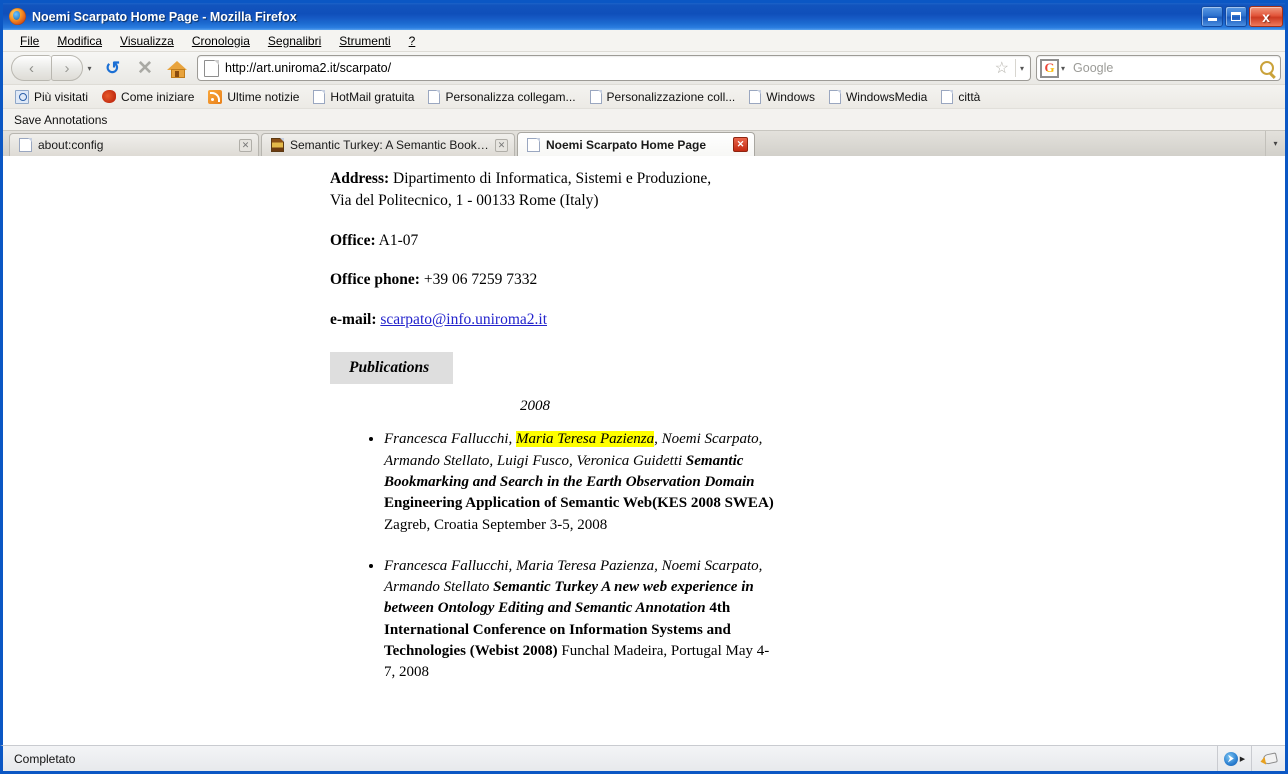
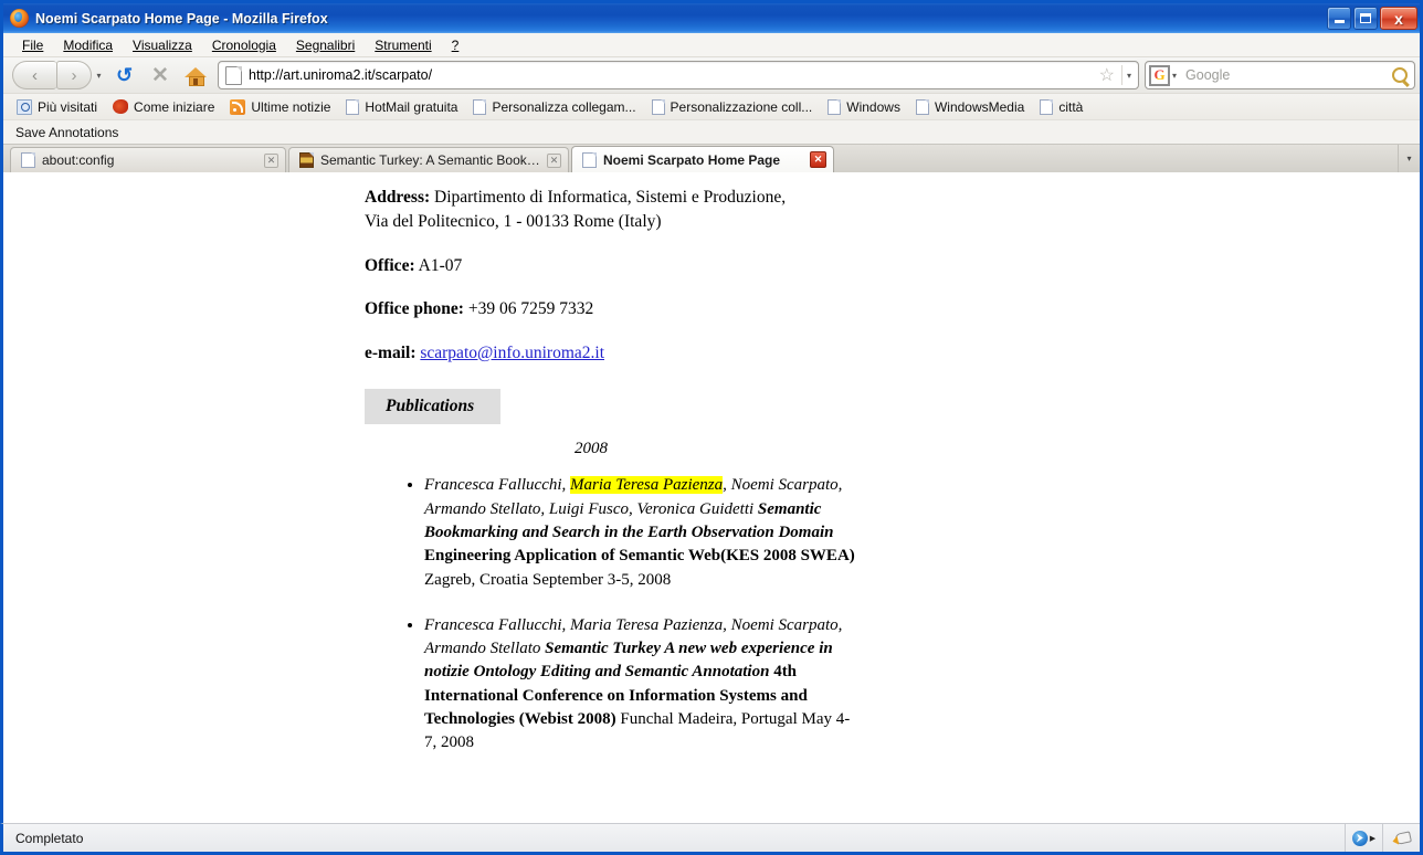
  Noemi Scarpato Home Page - Mozilla Firefox
  x
  File
  Modifica
  Visualizza
  Cronologia
  Segnalibri
  Strumenti
  ?
  ‹
  ›
  ▾
  ✕
  http://art.uniroma2.it/scarpato/
  ☆
  ▾
  G
  ▾
  Google
  Più visitati
  Come iniziare
  Ultime notizie
  HotMail gratuita
  Personalizza collegam...
  Personalizzazione coll...
  Windows
  WindowsMedia
  città
  Save Annotations
  about:config
  ✕
  Semantic Turkey: A Semantic Bookm
  ✕
  Noemi Scarpato Home Page
  ✕
  ▾
  Address: Dipartimento di Informatica, Sistemi e Produzione,
  Via del Politecnico, 1 - 00133 Rome (Italy)
  Office: A1-07
  Office phone: +39 06 7259 7332
  e-mail: scarpato@info.uniroma2.it
  Publications
  2008
  Francesca Fallucchi, Maria Teresa Pazienza, Noemi Scarpato, Armando Stellato, Luigi Fusco, Veronica Guidetti Semantic Bookmarking and Search in the Earth Observation Domain Engineering Application of Semantic Web(KES 2008 SWEA) Zagreb, Croatia September 3-5, 2008
- Francesca Fallucchi, Maria Teresa Pazienza, Noemi Scarpato, Armando Stellato Semantic Turkey A new web experience in between Ontology Editing and Semantic Annotation 4th International Conference on Information Systems and Technologies (Webist 2008) Funchal Madeira, Portugal May 4-7, 2008
+ Francesca Fallucchi, Maria Teresa Pazienza, Noemi Scarpato, Armando Stellato Semantic Turkey A new web experience in notizie Ontology Editing and Semantic Annotation 4th International Conference on Information Systems and Technologies (Webist 2008) Funchal Madeira, Portugal May 4-7, 2008
  Completato
